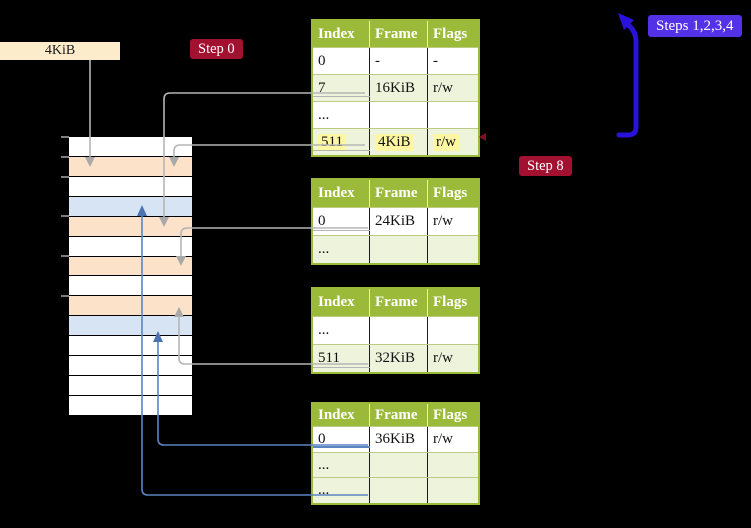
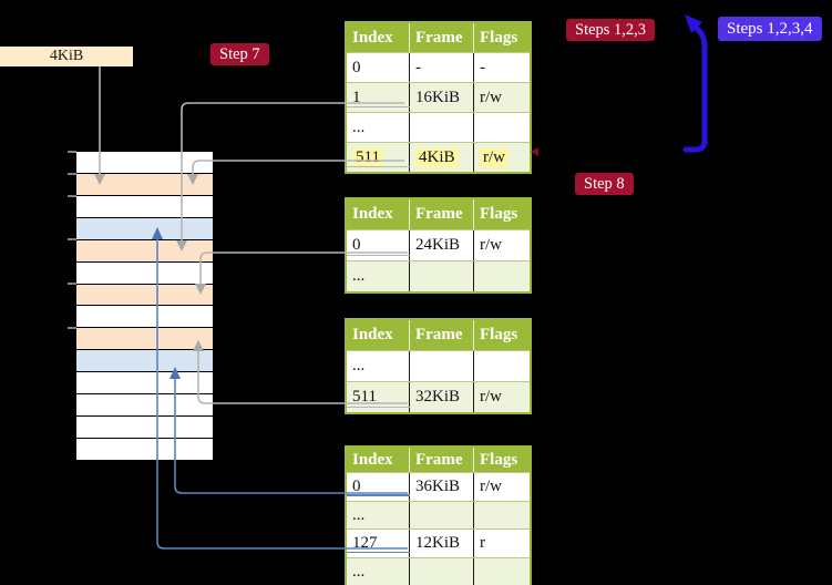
  4KiB
- Step 0
+ Step 7
+ Steps 1,2,3
  Steps 1,2,3,4
  Step 8
  Index
  Frame
  Flags
  0
  -
  -
- 7
+ 1
  16KiB
  r/w
  ...
  511
  4KiB
  r/w
  Index
  Frame
  Flags
  0
  24KiB
  r/w
  ...
  Index
  Frame
  Flags
  ...
  511
  32KiB
  r/w
  Index
  Frame
  Flags
  0
  36KiB
  r/w
  ...
+ 127
+ 12KiB
+ r
  ...
